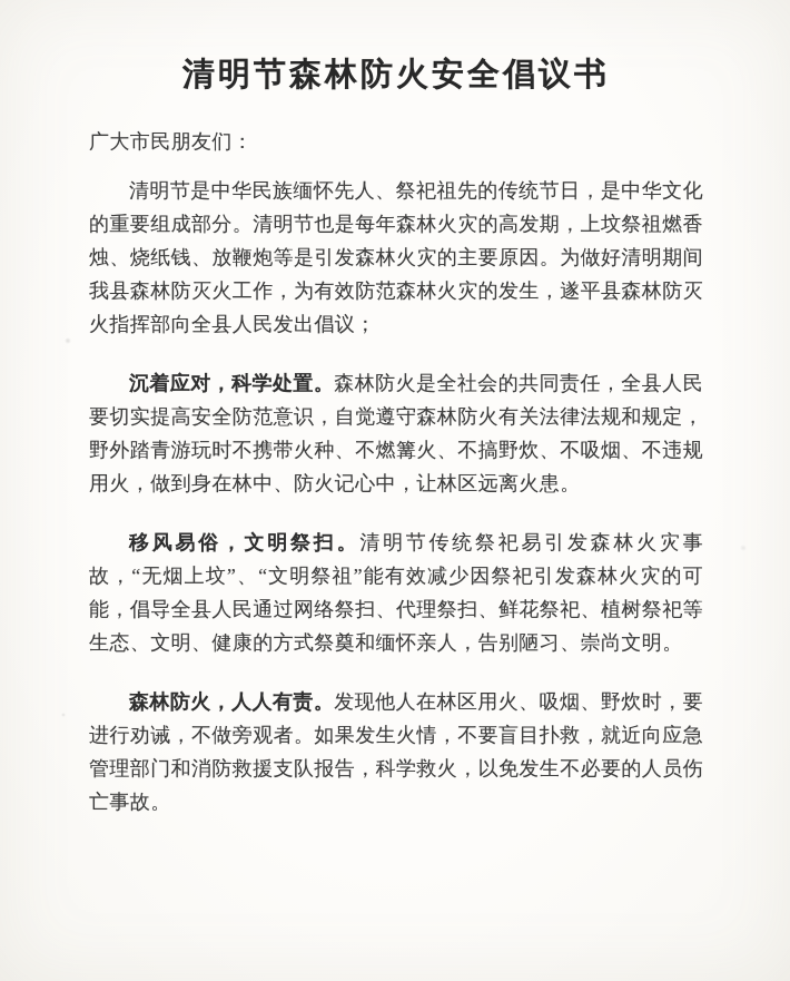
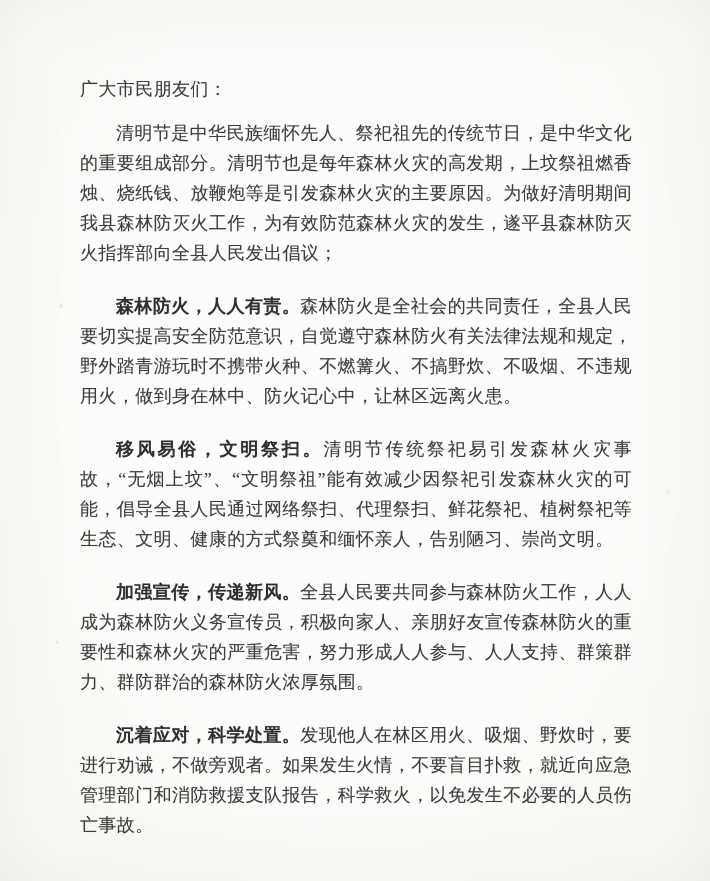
- 清明节森林防火安全倡议书
  广大市民朋友们：
  清明节是中华民族缅怀先人、祭祀祖先的传统节日，是中华文化的重要组成部分。清明节也是每年森林火灾的高发期，上坟祭祖燃香烛、烧纸钱、放鞭炮等是引发森林火灾的主要原因。为做好清明期间我县森林防灭火工作，为有效防范森林火灾的发生，遂平县森林防灭火指挥部向全县人民发出倡议；
- 沉着应对，科学处置。森林防火是全社会的共同责任，全县人民要切实提高安全防范意识，自觉遵守森林防火有关法律法规和规定，野外踏青游玩时不携带火种、不燃篝火、不搞野炊、不吸烟、不违规用火，做到身在林中、防火记心中，让林区远离火患。
+ 森林防火，人人有责。森林防火是全社会的共同责任，全县人民要切实提高安全防范意识，自觉遵守森林防火有关法律法规和规定，野外踏青游玩时不携带火种、不燃篝火、不搞野炊、不吸烟、不违规用火，做到身在林中、防火记心中，让林区远离火患。
  移风易俗，文明祭扫。清明节传统祭祀易引发森林火灾事故，“无烟上坟”、“文明祭祖”能有效减少因祭祀引发森林火灾的可能，倡导全县人民通过网络祭扫、代理祭扫、鲜花祭祀、植树祭祀等生态、文明、健康的方式祭奠和缅怀亲人，告别陋习、崇尚文明。
+ 加强宣传，传递新风。全县人民要共同参与森林防火工作，人人成为森林防火义务宣传员，积极向家人、亲朋好友宣传森林防火的重要性和森林火灾的严重危害，努力形成人人参与、人人支持、群策群力、群防群治的森林防火浓厚氛围。
- 森林防火，人人有责。发现他人在林区用火、吸烟、野炊时，要进行劝诫，不做旁观者。如果发生火情，不要盲目扑救，就近向应急管理部门和消防救援支队报告，科学救火，以免发生不必要的人员伤亡事故。
+ 沉着应对，科学处置。发现他人在林区用火、吸烟、野炊时，要进行劝诫，不做旁观者。如果发生火情，不要盲目扑救，就近向应急管理部门和消防救援支队报告，科学救火，以免发生不必要的人员伤亡事故。
